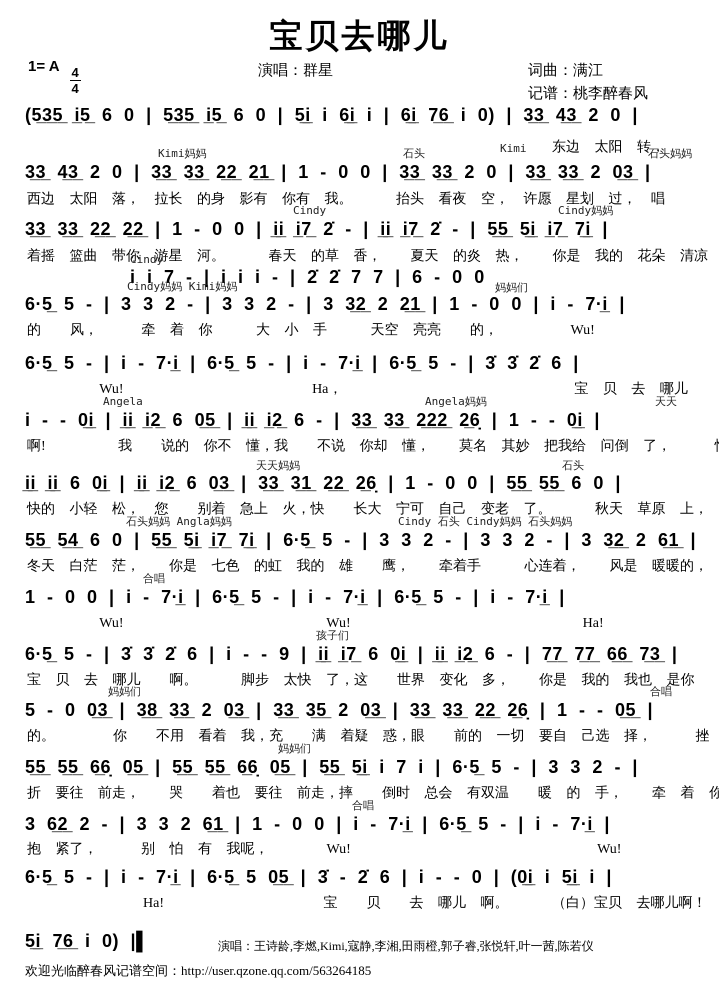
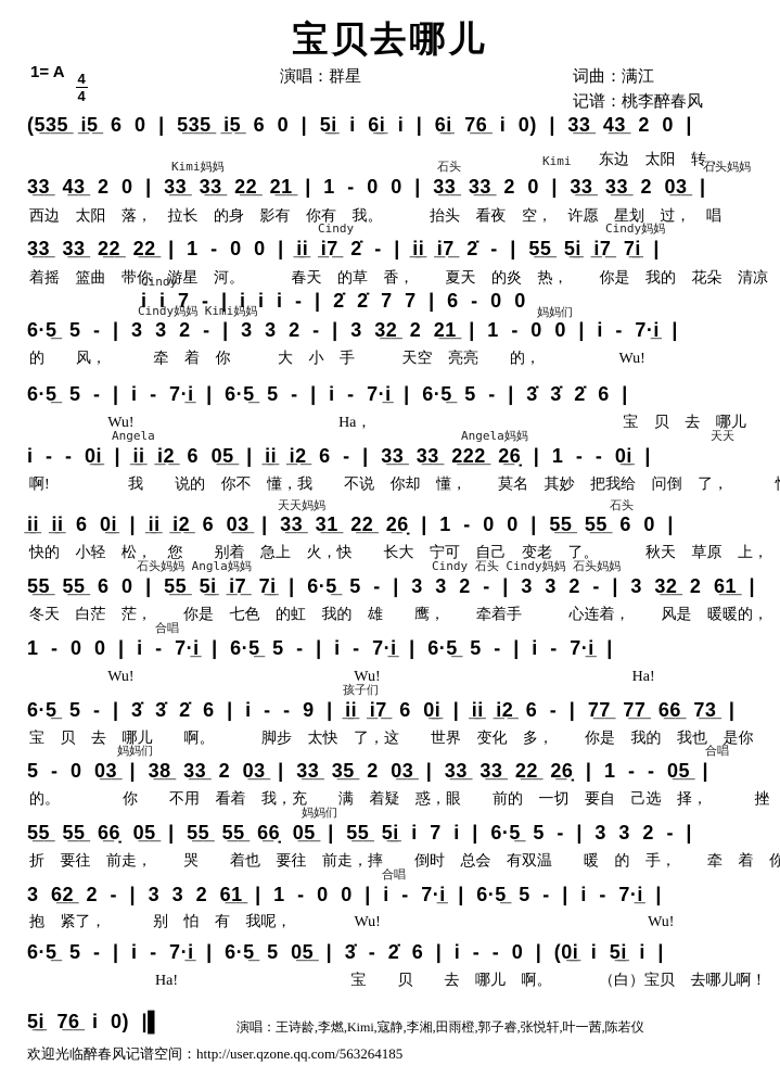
  宝贝去哪儿
  1= A
  4
  4
  演唱：群星
  词曲：满江
  记谱：桃李醉春风
  (5̲3̲5̲ i̲5̲ 6 0 | 5̲3̲5̲ i̲5̲ 6 0 | 5̲i̲ i 6̲i̲ i | 6̲i̲ 7̲6̲ i 0) | 3̲3̲ 4̲3̲ 2 0 |
  Kimi
  东边 太阳 转，
  Kimi妈妈
  石头
  石头妈妈
  3̲3̲ 4̲3̲ 2 0 | 3̲3̲ 3̲3̲ 2̲2̲ 2̲1̲ | 1 - 0 0 | 3̲3̲ 3̲3̲ 2 0 | 3̲3̲ 3̲3̲ 2 0̲3̲ |
  西边 太阳 落， 拉长 的身 影有 你有 我。 抬头 看夜 空， 许愿 星划 过， 唱
  Cindy
  Cindy妈妈
  3̲3̲ 3̲3̲ 2̲2̲ 2̲2̲ | 1 - 0 0 | i̲i̲ i̲7̲ 2̇ - | i̲i̲ i̲7̲ 2̇ - | 5̲5̲ 5̲i̲ i̲7̲ 7̲i̲ |
  着摇 篮曲 带你 游星 河。 春天 的草 香， 夏天 的炎 热， 你是 我的 花朵 清凉
  Cindy
  i i 7 - | i i i - | 2̇ 2̇ 7 7 | 6 - 0 0
  妈妈们
  Cindy妈妈 Kimi妈妈
  6·5̲ 5 - | 3 3 2 - | 3 3 2 - | 3 3̲2̲ 2 2̲1̲ | 1 - 0 0 | i - 7·i̲ |
  的 风， 牵 着 你 大 小 手 天空 亮亮 的， Wu!
  6·5̲ 5 - | i - 7·i̲ | 6·5̲ 5 - | i - 7·i̲ | 6·5̲ 5 - | 3̇ 3̇ 2̇ 6 |
  Wu! Ha， 宝 贝 去 哪儿
  Angela
  Angela妈妈
  天天
  i - - 0̲i̲ | i̲i̲ i̲2̲ 6 0̲5̲ | i̲i̲ i̲2̲ 6 - | 3̲3̲ 3̲3̲ 2̲2̲2̲ 2̲6̣ | 1 - - 0̲i̲ |
  啊! 我 说的 你不 懂，我 不说 你却 懂， 莫名 其妙 把我给 问倒 了，
  天天妈妈
  石头
  i̲i̲ i̲i̲ 6 0̲i̲ | i̲i̲ i̲2̲ 6 0̲3̲ | 3̲3̲ 3̲1̲ 2̲2̲ 2̲6̣ | 1 - 0 0 | 5̲5̲ 5̲5̲ 6 0 |
  快的 小轻 松， 您 别着 急上 火，快 长大 宁可 自己 变老 了。 秋天 草原 上，
  石头妈妈 Angla妈妈
  Cindy 石头 Cindy妈妈 石头妈妈
- 5̲5̲ 5̲4̲ 6 0 | 5̲5̲ 5̲i̲ i̲7̲ 7̲i̲ | 6·5̲ 5 - | 3 3 2 - | 3 3 2 - | 3 3̲2̲ 2 6̲1̲ |
+ 5̲5̲ 5̲5̲ 6 0 | 5̲5̲ 5̲i̲ i̲7̲ 7̲i̲ | 6·5̲ 5 - | 3 3 2 - | 3 3 2 - | 3 3̲2̲ 2 6̲1̲ |
  冬天 白茫 茫， 你是 七色 的虹 我的 雄 鹰， 牵着手 心连着， 风是 暖暖的，
  合唱
  1 - 0 0 | i - 7·i̲ | 6·5̲ 5 - | i - 7·i̲ | 6·5̲ 5 - | i - 7·i̲ |
  Wu! Wu! Ha!
  孩子们
  6·5̲ 5 - | 3̇ 3̇ 2̇ 6 | i - - 9 | i̲i̲ i̲7̲ 6 0̲i̲ | i̲i̲ i̲2̲ 6 - | 7̲7̲ 7̲7̲ 6̲6̲ 7̲3̲ |
  宝 贝 去 哪儿 啊。 脚步 太快 了，这 世界 变化 多， 你是 我的 我也 是你
  妈妈们
  合唱
  5 - 0 0̲3̲ | 3̲8̲ 3̲3̲ 2 0̲3̲ | 3̲3̲ 3̲5̲ 2 0̲3̲ | 3̲3̲ 3̲3̲ 2̲2̲ 2̲6̣ | 1 - - 0̲5̲ |
  的。 你 不用 看着 我，充 满 着疑 惑，眼 前的 一切 要自 己选 择， 挫
  妈妈们
  5̲5̲ 5̲5̲ 6̲6̣ 0̲5̲ | 5̲5̲ 5̲5̲ 6̲6̣ 0̲5̲ | 5̲5̲ 5̲i̲ i 7 i | 6·5̲ 5 - | 3 3 2 - |
  折 要往 前走， 哭 着也 要往 前走，摔 倒时 总会 有双温 暖 的 手， 牵 着 你
  合唱
  3 6̲2̲ 2 - | 3 3 2 6̲1̲ | 1 - 0 0 | i - 7·i̲ | 6·5̲ 5 - | i - 7·i̲ |
  抱 紧了， 别 怕 有 我呢， Wu! Wu!
  6·5̲ 5 - | i - 7·i̲ | 6·5̲ 5 0̲5̲ | 3̇ - 2̇ 6 | i - - 0 | (0̲i̲ i 5̲i̲ i |
  Ha! 宝 贝 去 哪儿 啊。 （白）宝贝 去哪儿啊！
  5̲i̲ 7̲6̲ i 0) |▌
  演唱：王诗龄,李燃,Kimi,寇静,李湘,田雨橙,郭子睿,张悦轩,叶一茜,陈若仪
  欢迎光临醉春风记谱空间：http://user.qzone.qq.com/563264185
